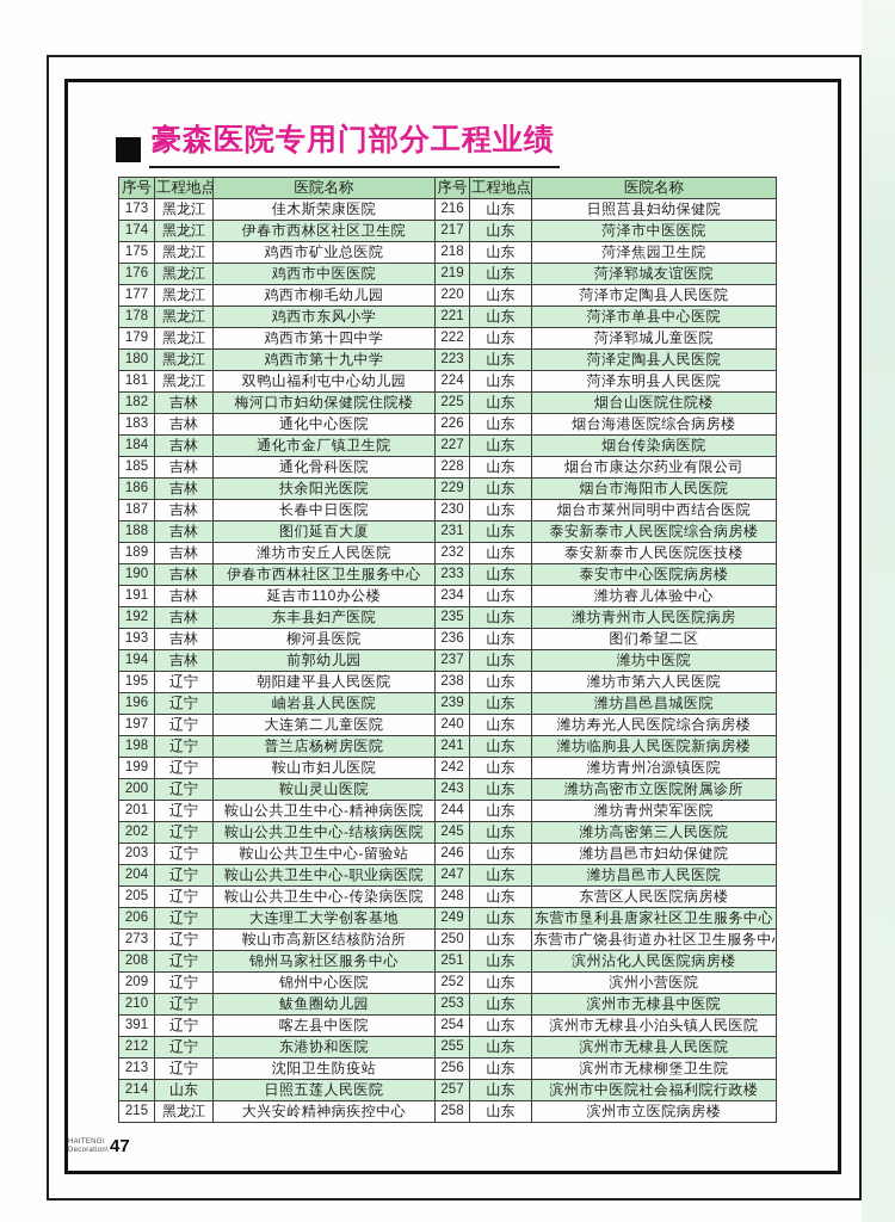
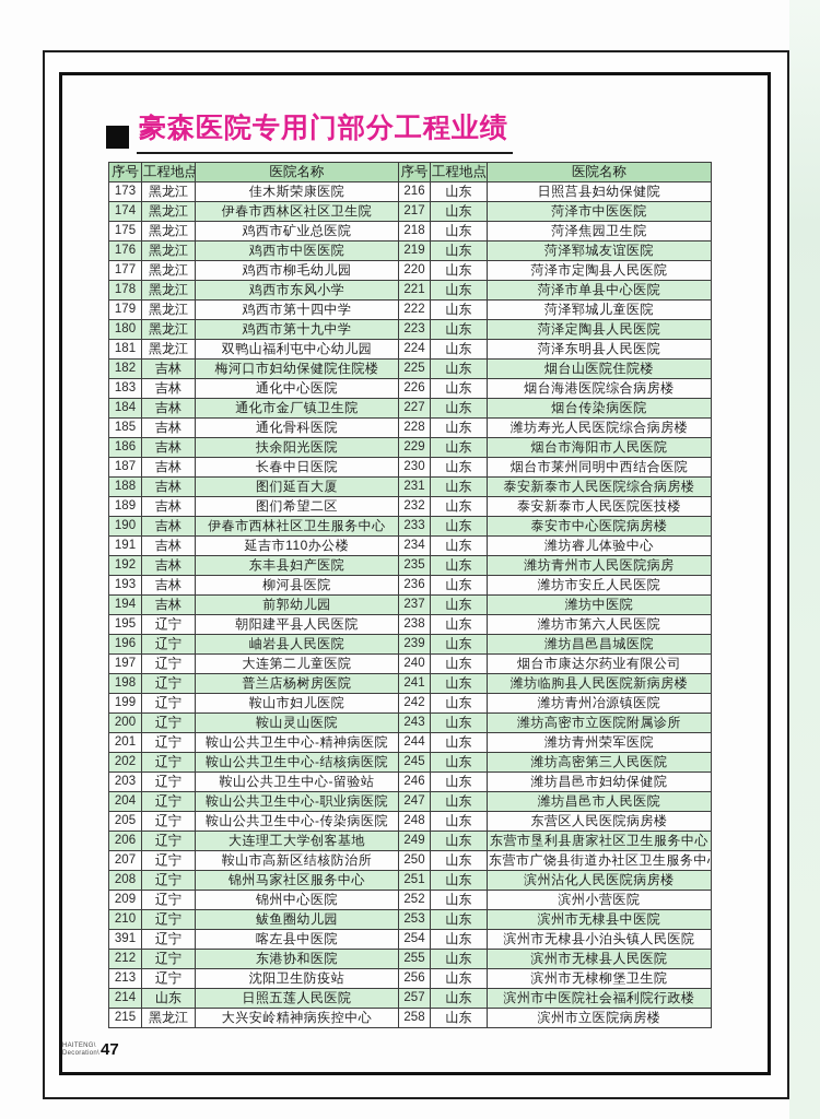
  豪森医院专用门部分工程业绩
  序号	工程地点	医院名称	序号	工程地点	医院名称
  173	黑龙江	佳木斯荣康医院	216	山东	日照莒县妇幼保健院
  174	黑龙江	伊春市西林区社区卫生院	217	山东	菏泽市中医医院
  175	黑龙江	鸡西市矿业总医院	218	山东	菏泽焦园卫生院
  176	黑龙江	鸡西市中医医院	219	山东	菏泽郓城友谊医院
  177	黑龙江	鸡西市柳毛幼儿园	220	山东	菏泽市定陶县人民医院
  178	黑龙江	鸡西市东风小学	221	山东	菏泽市单县中心医院
  179	黑龙江	鸡西市第十四中学	222	山东	菏泽郓城儿童医院
  180	黑龙江	鸡西市第十九中学	223	山东	菏泽定陶县人民医院
  181	黑龙江	双鸭山福利屯中心幼儿园	224	山东	菏泽东明县人民医院
  182	吉林	梅河口市妇幼保健院住院楼	225	山东	烟台山医院住院楼
  183	吉林	通化中心医院	226	山东	烟台海港医院综合病房楼
  184	吉林	通化市金厂镇卫生院	227	山东	烟台传染病医院
- 185	吉林	通化骨科医院	228	山东	烟台市康达尔药业有限公司
+ 185	吉林	通化骨科医院	228	山东	潍坊寿光人民医院综合病房楼
  186	吉林	扶余阳光医院	229	山东	烟台市海阳市人民医院
  187	吉林	长春中日医院	230	山东	烟台市莱州同明中西结合医院
  188	吉林	图们延百大厦	231	山东	泰安新泰市人民医院综合病房楼
- 189	吉林	潍坊市安丘人民医院	232	山东	泰安新泰市人民医院医技楼
+ 189	吉林	图们希望二区	232	山东	泰安新泰市人民医院医技楼
  190	吉林	伊春市西林社区卫生服务中心	233	山东	泰安市中心医院病房楼
  191	吉林	延吉市110办公楼	234	山东	潍坊睿儿体验中心
  192	吉林	东丰县妇产医院	235	山东	潍坊青州市人民医院病房
- 193	吉林	柳河县医院	236	山东	图们希望二区
+ 193	吉林	柳河县医院	236	山东	潍坊市安丘人民医院
  194	吉林	前郭幼儿园	237	山东	潍坊中医院
  195	辽宁	朝阳建平县人民医院	238	山东	潍坊市第六人民医院
  196	辽宁	岫岩县人民医院	239	山东	潍坊昌邑昌城医院
- 197	辽宁	大连第二儿童医院	240	山东	潍坊寿光人民医院综合病房楼
+ 197	辽宁	大连第二儿童医院	240	山东	烟台市康达尔药业有限公司
  198	辽宁	普兰店杨树房医院	241	山东	潍坊临朐县人民医院新病房楼
  199	辽宁	鞍山市妇儿医院	242	山东	潍坊青州冶源镇医院
  200	辽宁	鞍山灵山医院	243	山东	潍坊高密市立医院附属诊所
  201	辽宁	鞍山公共卫生中心-精神病医院	244	山东	潍坊青州荣军医院
  202	辽宁	鞍山公共卫生中心-结核病医院	245	山东	潍坊高密第三人民医院
  203	辽宁	鞍山公共卫生中心-留验站	246	山东	潍坊昌邑市妇幼保健院
  204	辽宁	鞍山公共卫生中心-职业病医院	247	山东	潍坊昌邑市人民医院
  205	辽宁	鞍山公共卫生中心-传染病医院	248	山东	东营区人民医院病房楼
  206	辽宁	大连理工大学创客基地	249	山东	东营市垦利县唐家社区卫生服务中心
- 273	辽宁	鞍山市高新区结核防治所	250	山东	东营市广饶县街道办社区卫生服务中
+ 207	辽宁	鞍山市高新区结核防治所	250	山东	东营市广饶县街道办社区卫生服务中
  208	辽宁	锦州马家社区服务中心	251	山东	滨州沾化人民医院病房楼
  209	辽宁	锦州中心医院	252	山东	滨州小营医院
  210	辽宁	鲅鱼圈幼儿园	253	山东	滨州市无棣县中医院
  391	辽宁	喀左县中医院	254	山东	滨州市无棣县小泊头镇人民医院
  212	辽宁	东港协和医院	255	山东	滨州市无棣县人民医院
  213	辽宁	沈阳卫生防疫站	256	山东	滨州市无棣柳堡卫生院
  214	山东	日照五莲人民医院	257	山东	滨州市中医院社会福利院行政楼
  215	黑龙江	大兴安岭精神病疾控中心	258	山东	滨州市立医院病房楼
  47
